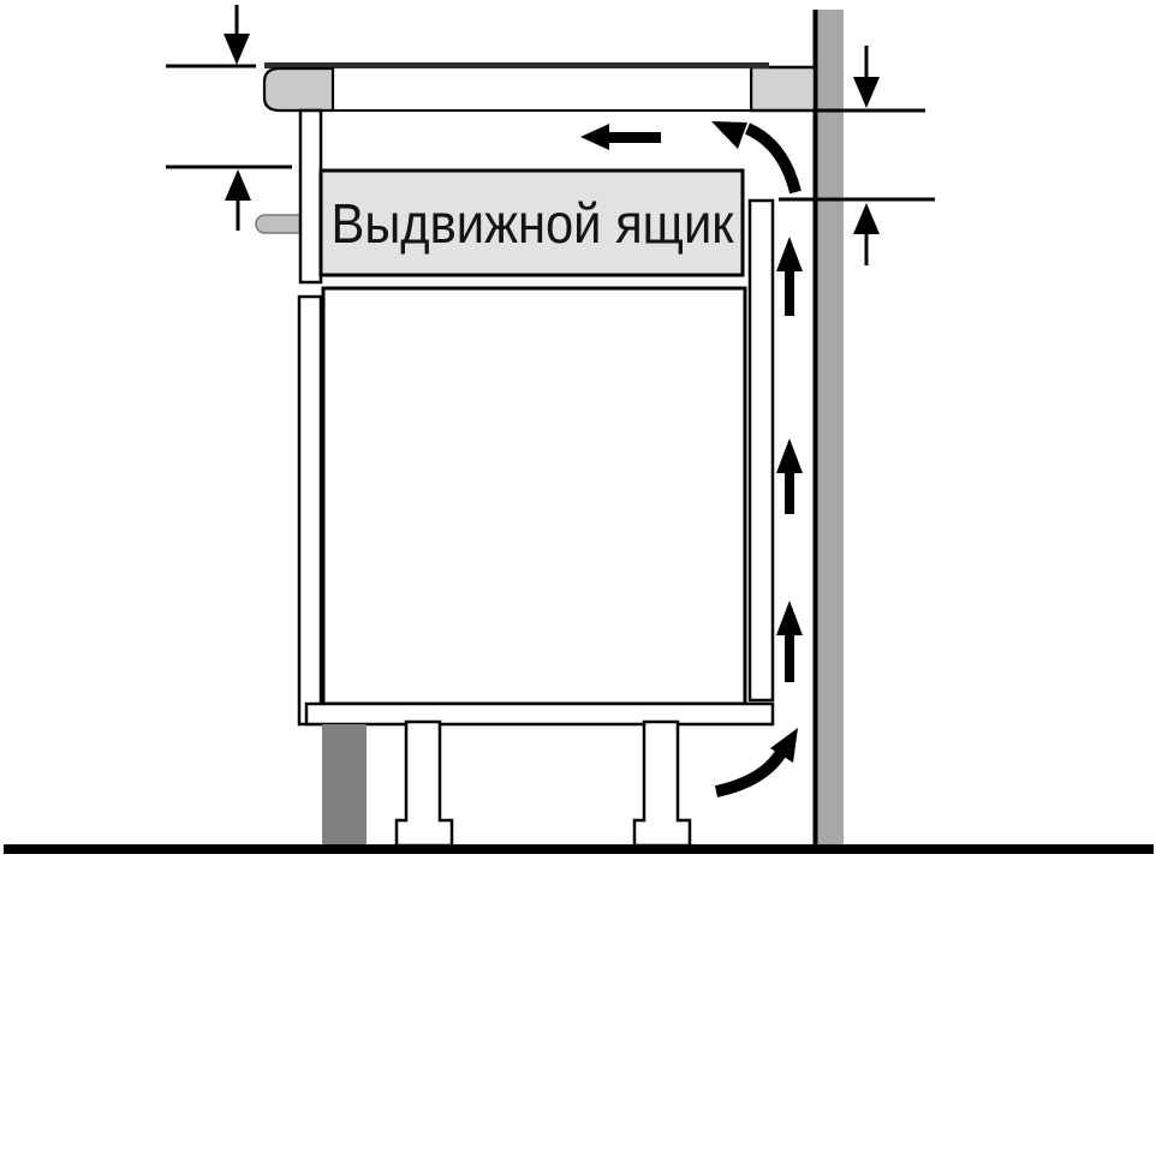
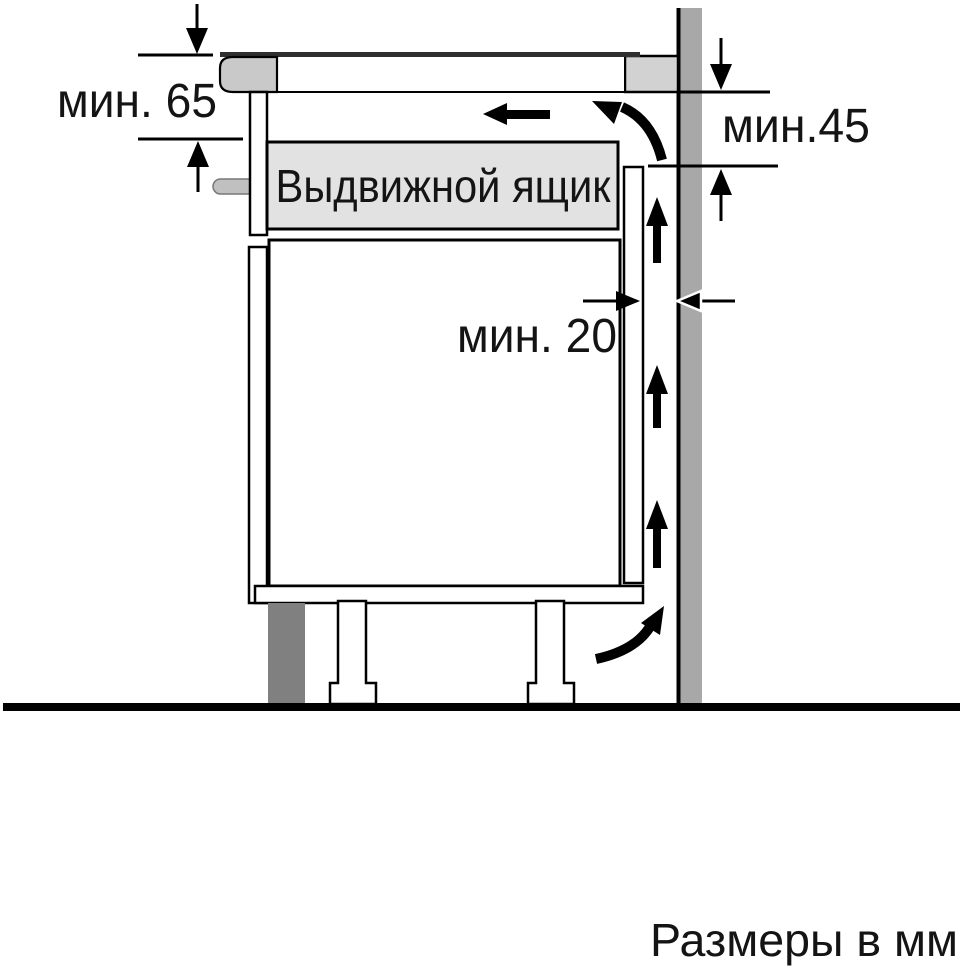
  Выдвижной ящик
+ мин. 65
+ мин.45
+ мин. 20
+ Размеры в мм
